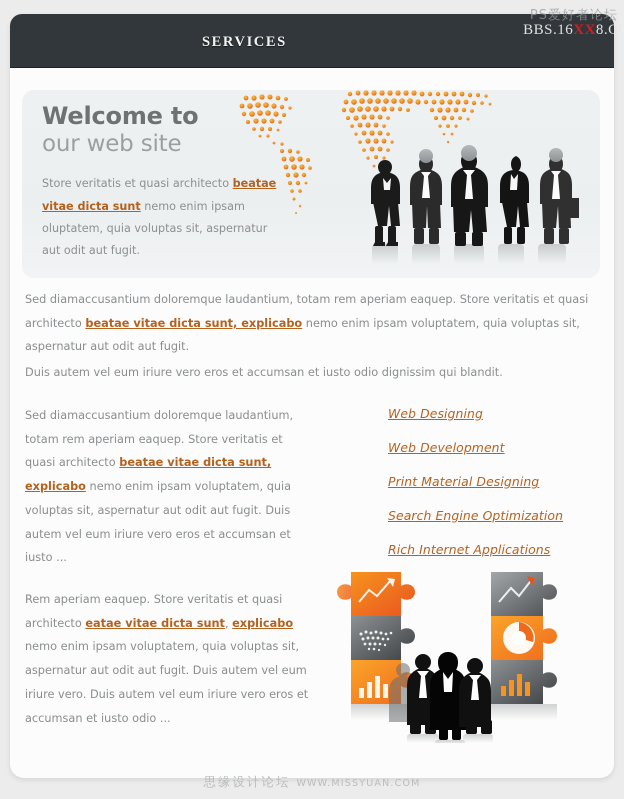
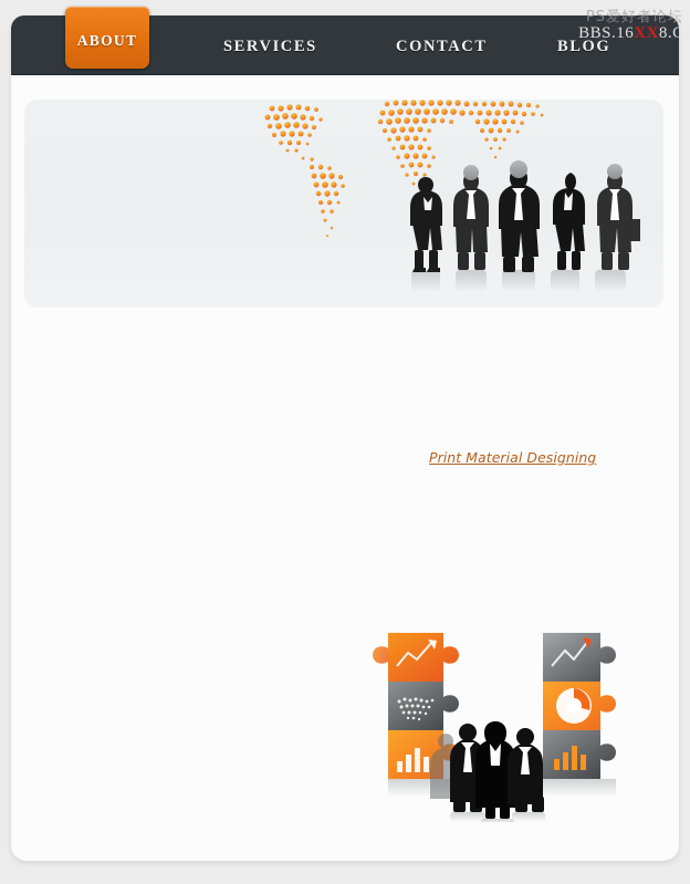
  SERVICES
+ CONTACT
+ BLOG
+ ABOUT
  PS爱好者论坛
  BBS.16XX8.C
- Welcome to
- our web site
- Store veritatis et quasi architecto beatae vitae dicta sunt nemo enim ipsam oluptatem, quia voluptas sit, aspernatur aut odit aut fugit.
- Sed diamaccusantium doloremque laudantium, totam rem aperiam eaquep. Store veritatis et quasi architecto beatae vitae dicta sunt, explicabo nemo enim ipsam voluptatem, quia voluptas sit, aspernatur aut odit aut fugit.
- Duis autem vel eum iriure vero eros et accumsan et iusto odio dignissim qui blandit.
- Sed diamaccusantium doloremque laudantium, totam rem aperiam eaquep. Store veritatis et quasi architecto beatae vitae dicta sunt, explicabo nemo enim ipsam voluptatem, quia voluptas sit, aspernatur aut odit aut fugit. Duis autem vel eum iriure vero eros et accumsan et iusto ...
- Web Designing
- Web Development
  Print Material Designing
- Search Engine Optimization
- Rich Internet Applications
- Rem aperiam eaquep. Store veritatis et quasi architecto eatae vitae dicta sunt, explicabo nemo enim ipsam voluptatem, quia voluptas sit, aspernatur aut odit aut fugit. Duis autem vel eum iriure vero. Duis autem vel eum iriure vero eros et accumsan et iusto odio ...
- 思缘设计论坛 WWW.MISSYUAN.COM
